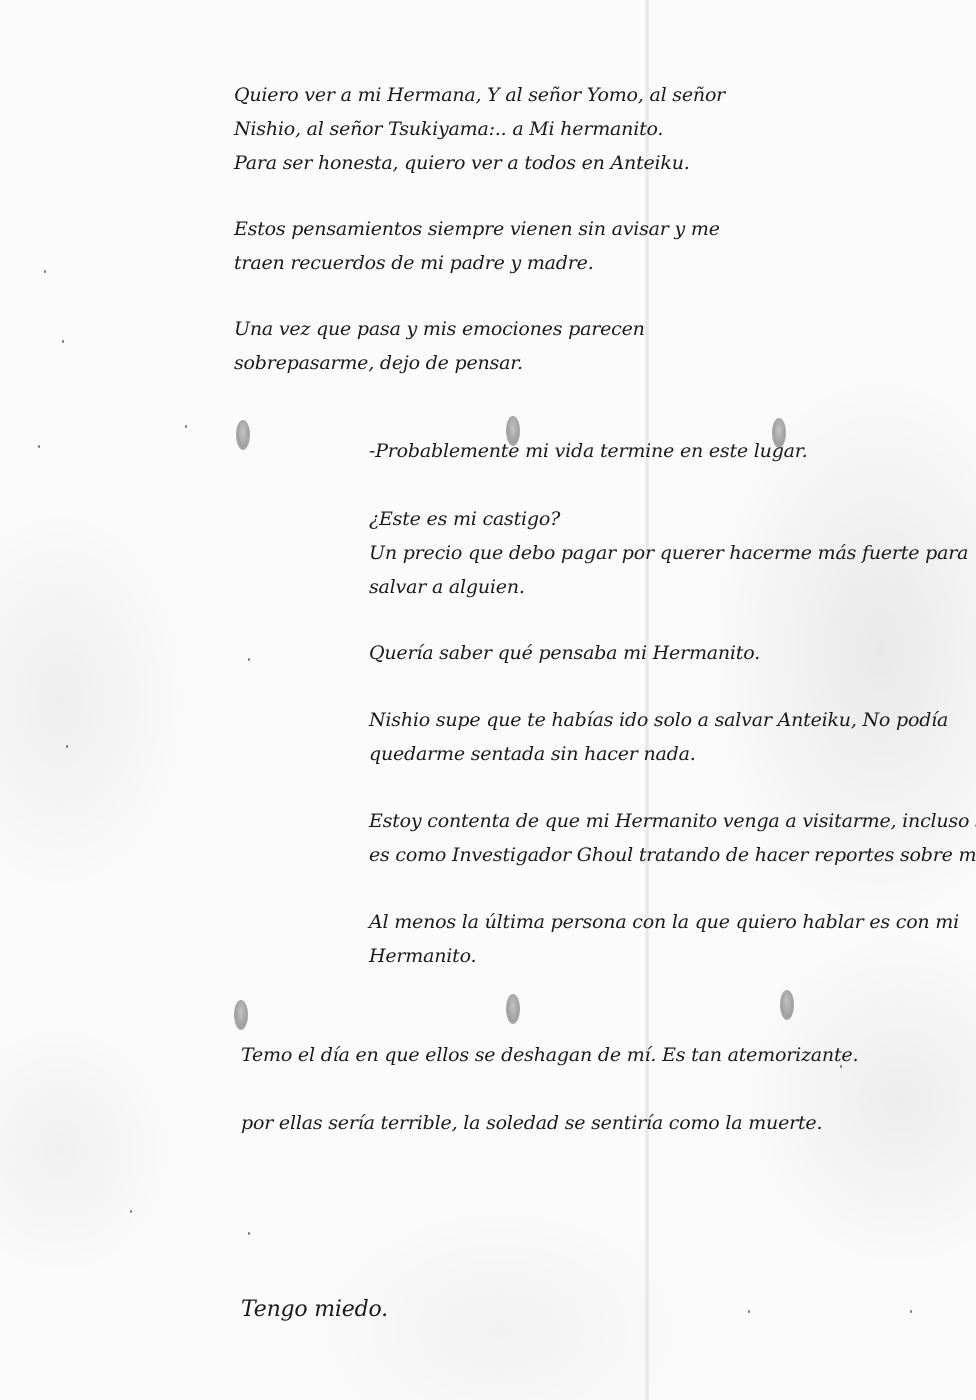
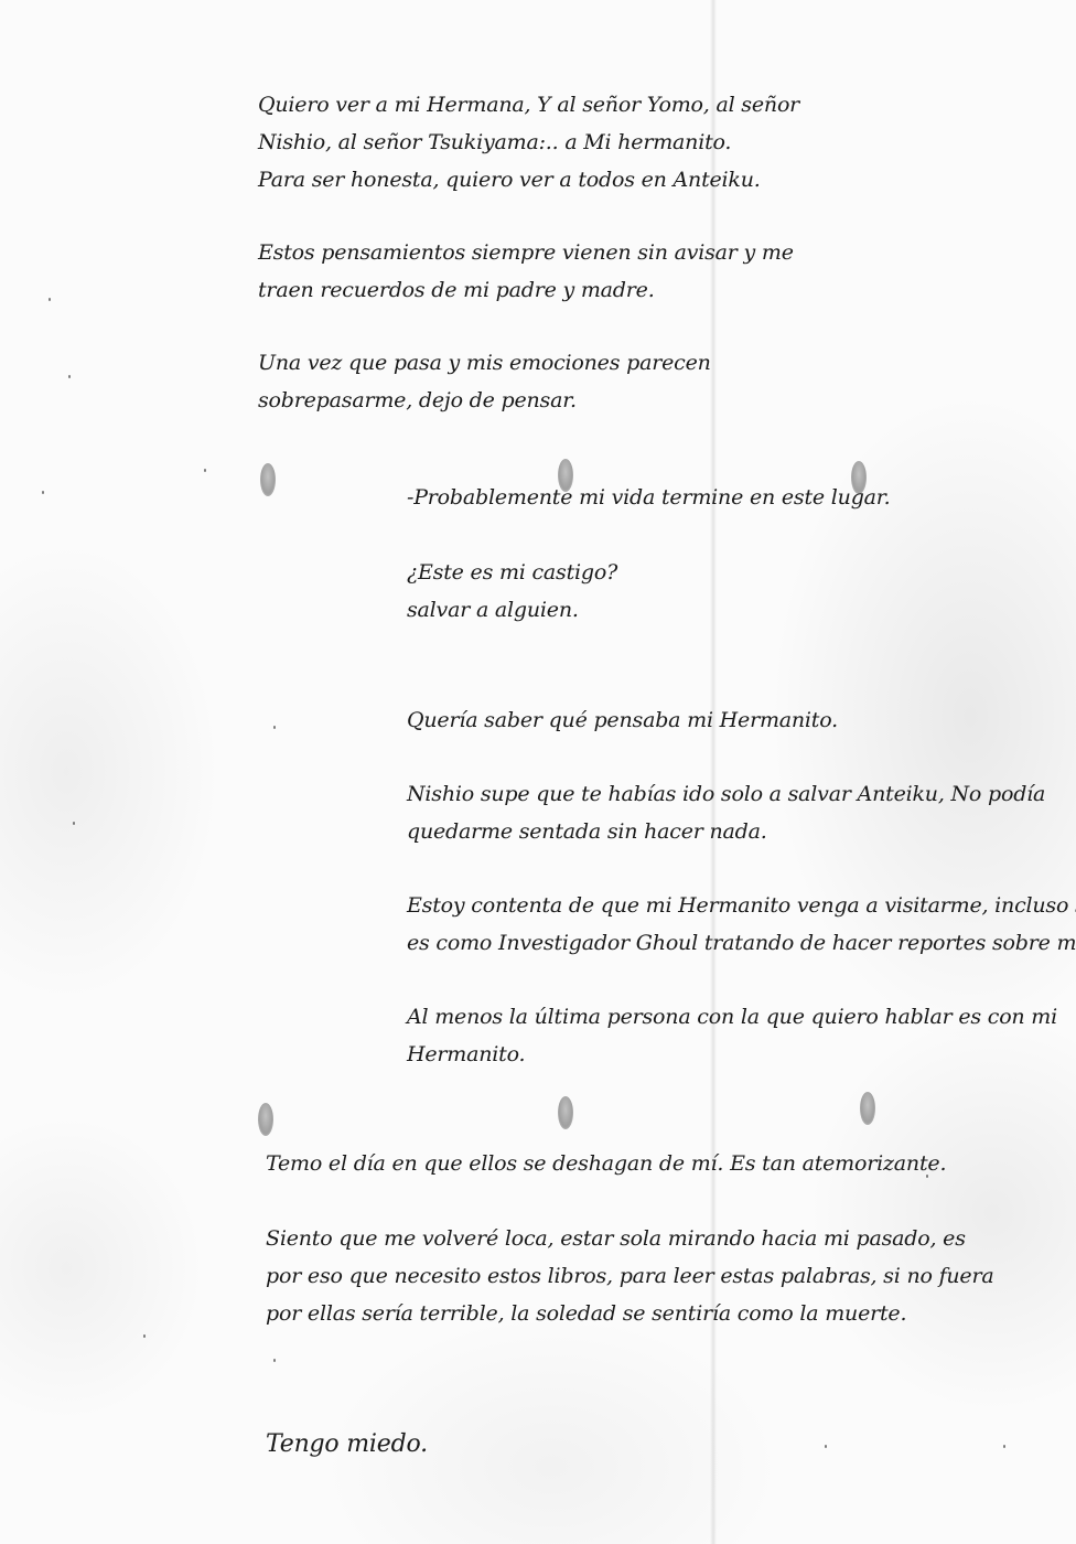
  Quiero ver a mi Hermana, Y al señor Yomo, al señor
  Nishio, al señor Tsukiyama:.. a Mi hermanito.
  Para ser honesta, quiero ver a todos en Anteiku.
  Estos pensamientos siempre vienen sin avisar y me
  traen recuerdos de mi padre y madre.
  Una vez que pasa y mis emociones parecen
  sobrepasarme, dejo de pensar.
  -Probablemente mi vida termine en este lugar.
  ¿Este es mi castigo?
- Un precio que debo pagar por querer hacerme más fuerte para
  salvar a alguien.
  Quería saber qué pensaba mi Hermanito.
  Nishio supe que te habías ido solo a salvar Anteiku, No podía
  quedarme sentada sin hacer nada.
  Estoy contenta de que mi Hermanito venga a visitarme, incluso
  es como Investigador Ghoul tratando de hacer reportes sobre m
  Al menos la última persona con la que quiero hablar es con mi
  Hermanito.
  Temo el día en que ellos se deshagan de mí. Es tan atemorizante.
+ Siento que me volveré loca, estar sola mirando hacia mi pasado, es
+ por eso que necesito estos libros, para leer estas palabras, si no fuera
  por ellas sería terrible, la soledad se sentiría como la muerte.
  Tengo miedo.
